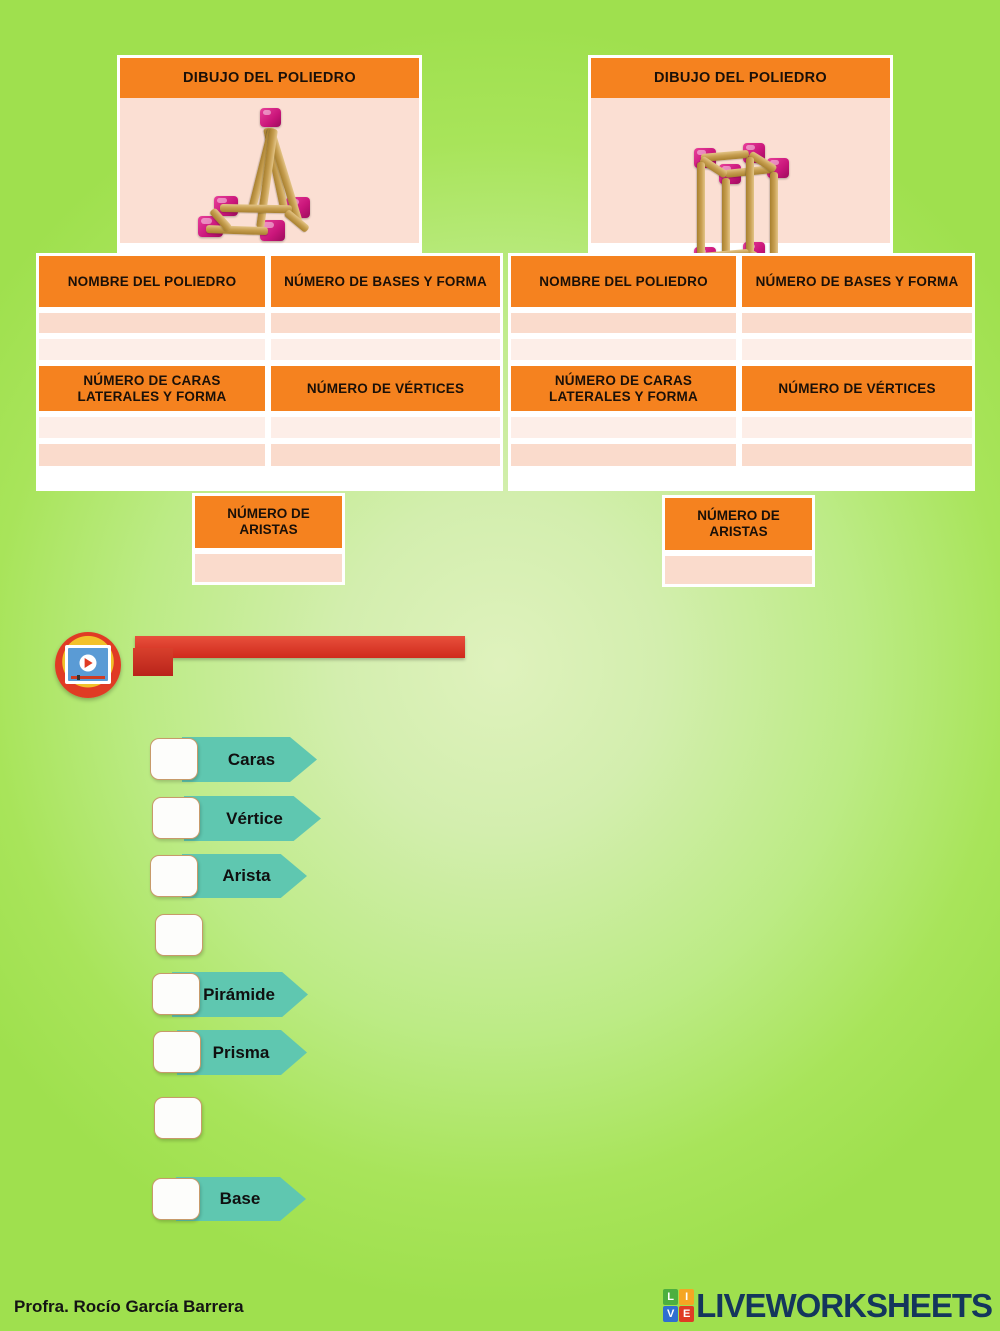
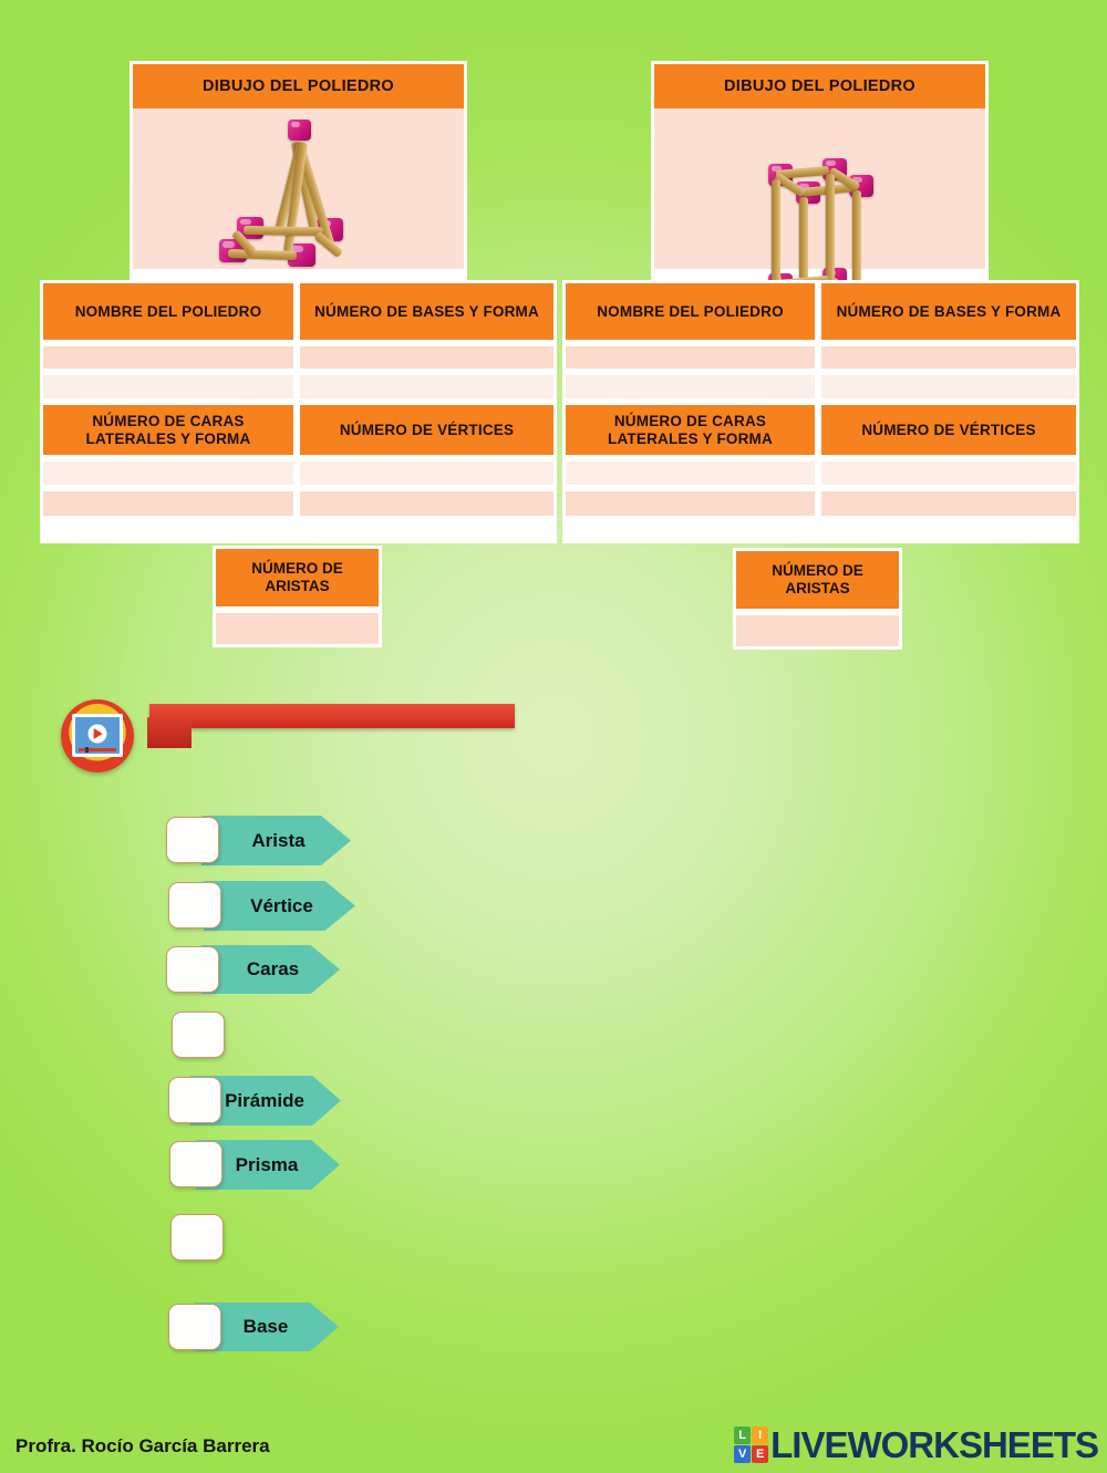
  DIBUJO DEL POLIEDRO
  NOMBRE DEL POLIEDRO
  NÚMERO DE BASES Y FORMA
  NÚMERO DE CARAS LATERALES Y FORMA
  NÚMERO DE VÉRTICES
  NÚMERO DE ARISTAS
  DIBUJO DEL POLIEDRO
  NOMBRE DEL POLIEDRO
  NÚMERO DE BASES Y FORMA
  NÚMERO DE CARAS LATERALES Y FORMA
  NÚMERO DE VÉRTICES
  NÚMERO DE ARISTAS
- Caras
+ Arista
  Vértice
- Arista
+ Caras
  Pirámide
  Prisma
  Base
  Profra. Rocío García Barrera
  L
  I
  V
  E
  LIVEWORKSHEETS
